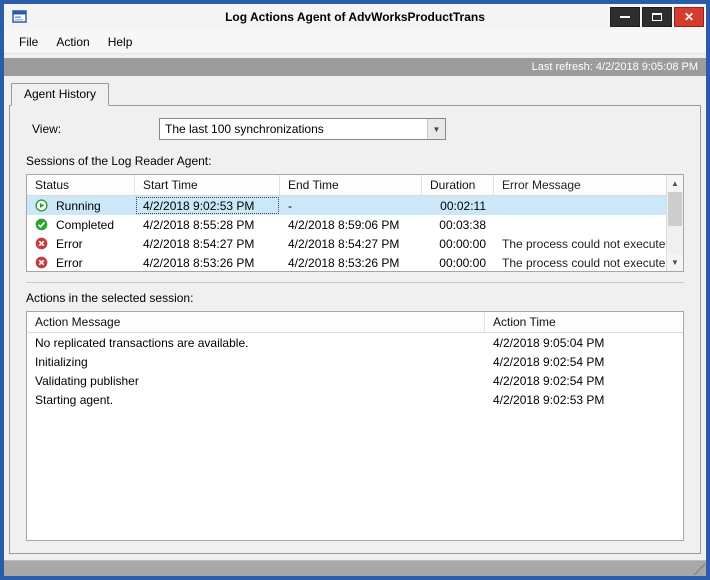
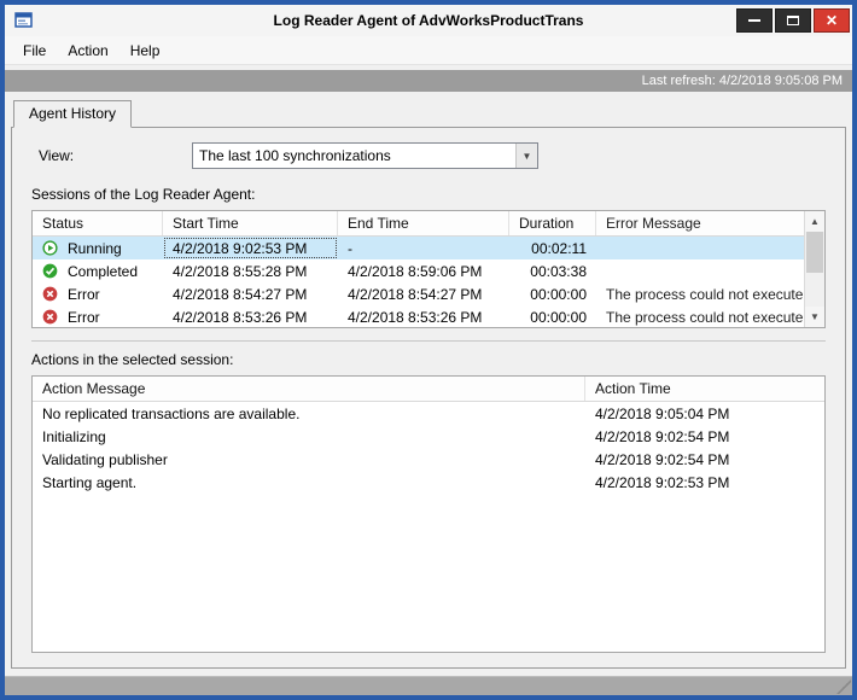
- Log Actions Agent of AdvWorksProductTrans
+ Log Reader Agent of AdvWorksProductTrans
  ✕
  File
  Action
  Help
  Last refresh: 4/2/2018 9:05:08 PM
  Agent History
  View:
  The last 100 synchronizations
  ▼
  Sessions of the Log Reader Agent:
  Status
  Start Time
  End Time
  Duration
  Error Message
  Running
  4/2/2018 9:02:53 PM
  -
  00:02:11
  Completed
  4/2/2018 8:55:28 PM
  4/2/2018 8:59:06 PM
  00:03:38
  Error
  4/2/2018 8:54:27 PM
  4/2/2018 8:54:27 PM
  00:00:00
  The process could not execute
  Error
  4/2/2018 8:53:26 PM
  4/2/2018 8:53:26 PM
  00:00:00
  The process could not execute
  ▲
  ▼
  Actions in the selected session:
  Action Message
  Action Time
  No replicated transactions are available.
  4/2/2018 9:05:04 PM
  Initializing
  4/2/2018 9:02:54 PM
  Validating publisher
  4/2/2018 9:02:54 PM
  Starting agent.
  4/2/2018 9:02:53 PM
